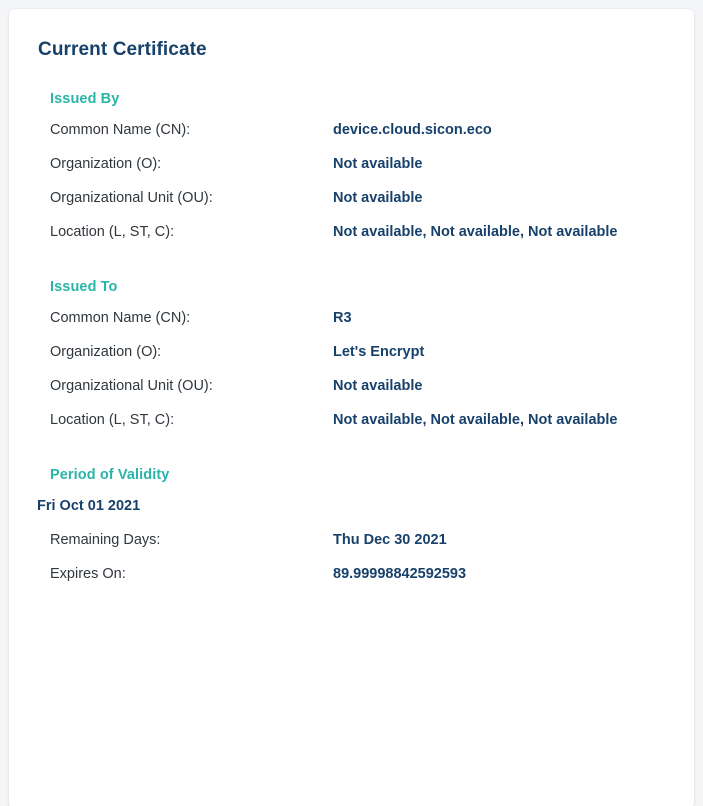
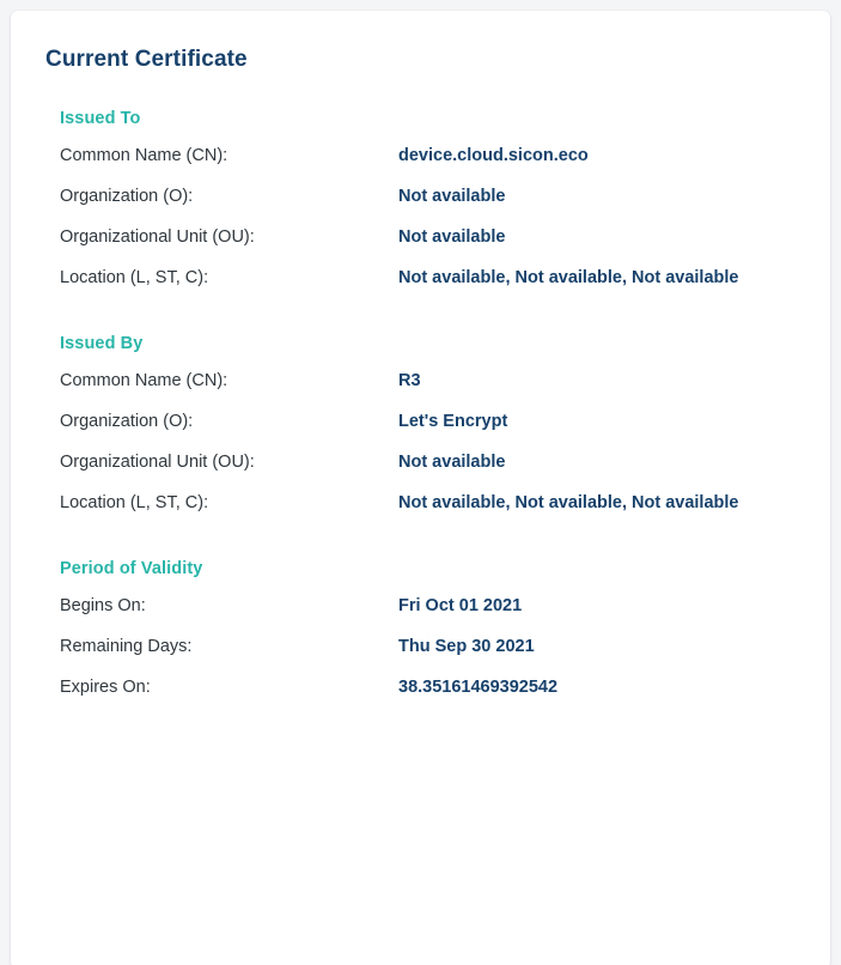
  Current Certificate
- Issued By
+ Issued To
  Common Name (CN):
  device.cloud.sicon.eco
  Organization (O):
  Not available
  Organizational Unit (OU):
  Not available
  Location (L, ST, C):
  Not available, Not available, Not available
- Issued To
+ Issued By
  Common Name (CN):
  R3
  Organization (O):
  Let's Encrypt
  Organizational Unit (OU):
  Not available
  Location (L, ST, C):
  Not available, Not available, Not available
  Period of Validity
+ Begins On:
  Fri Oct 01 2021
  Remaining Days:
- Thu Dec 30 2021
+ Thu Sep 30 2021
  Expires On:
- 89.99998842592593
+ 38.35161469392542
